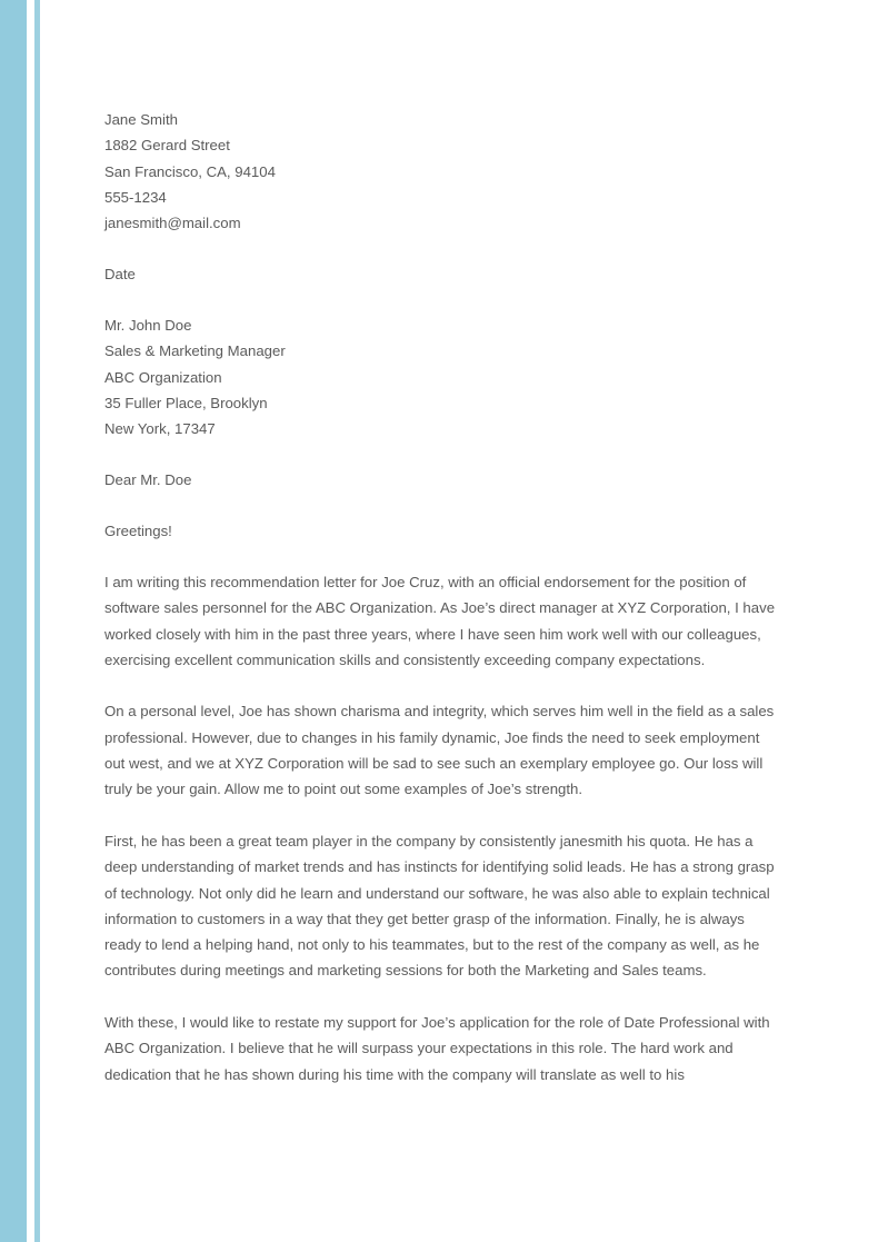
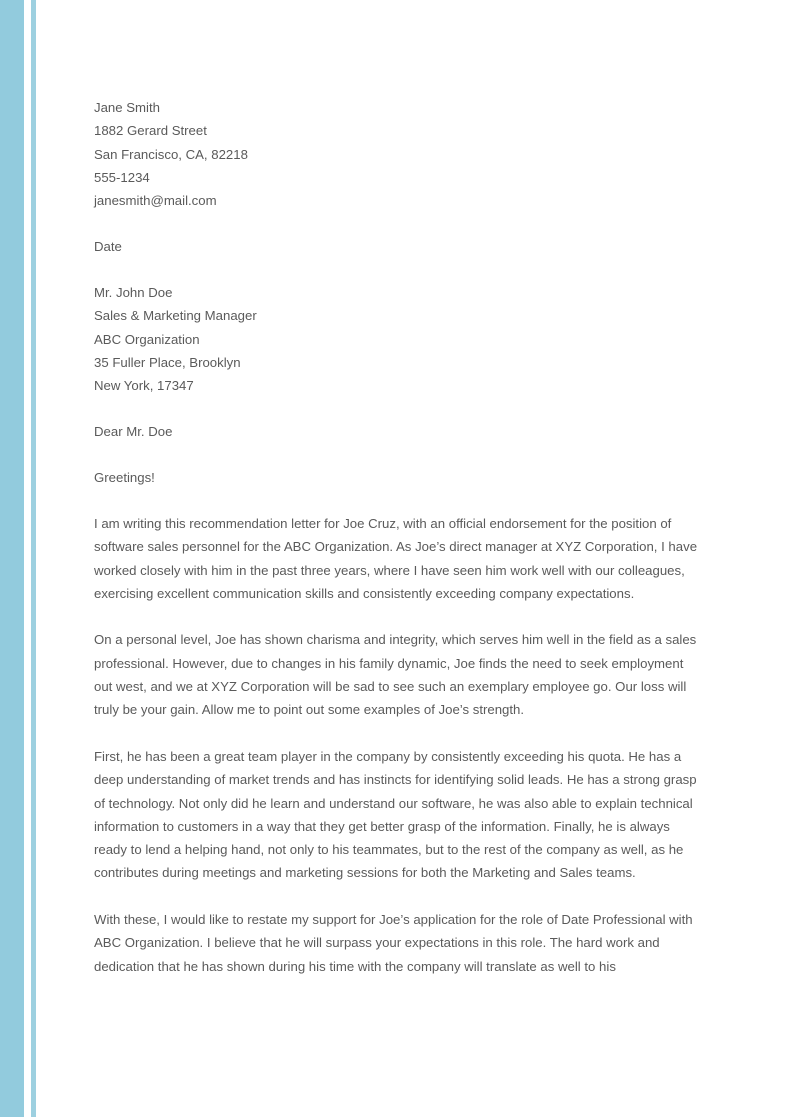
  Jane Smith
  1882 Gerard Street
- San Francisco, CA, 94104
+ San Francisco, CA, 82218
  555-1234
  janesmith@mail.com
  Date
  Mr. John Doe
  Sales & Marketing Manager
  ABC Organization
  35 Fuller Place, Brooklyn
  New York, 17347
  Dear Mr. Doe
  Greetings!
  I am writing this recommendation letter for Joe Cruz, with an official endorsement for the position of software sales personnel for the ABC Organization. As Joe’s direct manager at XYZ Corporation, I have worked closely with him in the past three years, where I have seen him work well with our colleagues, exercising excellent communication skills and consistently exceeding company expectations.
  On a personal level, Joe has shown charisma and integrity, which serves him well in the field as a sales professional. However, due to changes in his family dynamic, Joe finds the need to seek employment out west, and we at XYZ Corporation will be sad to see such an exemplary employee go. Our loss will truly be your gain. Allow me to point out some examples of Joe’s strength.
- First, he has been a great team player in the company by consistently janesmith his quota. He has a deep understanding of market trends and has instincts for identifying solid leads. He has a strong grasp of technology. Not only did he learn and understand our software, he was also able to explain technical information to customers in a way that they get better grasp of the information. Finally, he is always ready to lend a helping hand, not only to his teammates, but to the rest of the company as well, as he contributes during meetings and marketing sessions for both the Marketing and Sales teams.
+ First, he has been a great team player in the company by consistently exceeding his quota. He has a deep understanding of market trends and has instincts for identifying solid leads. He has a strong grasp of technology. Not only did he learn and understand our software, he was also able to explain technical information to customers in a way that they get better grasp of the information. Finally, he is always ready to lend a helping hand, not only to his teammates, but to the rest of the company as well, as he contributes during meetings and marketing sessions for both the Marketing and Sales teams.
  With these, I would like to restate my support for Joe’s application for the role of Date Professional with ABC Organization. I believe that he will surpass your expectations in this role. The hard work and dedication that he has shown during his time with the company will translate as well to his
